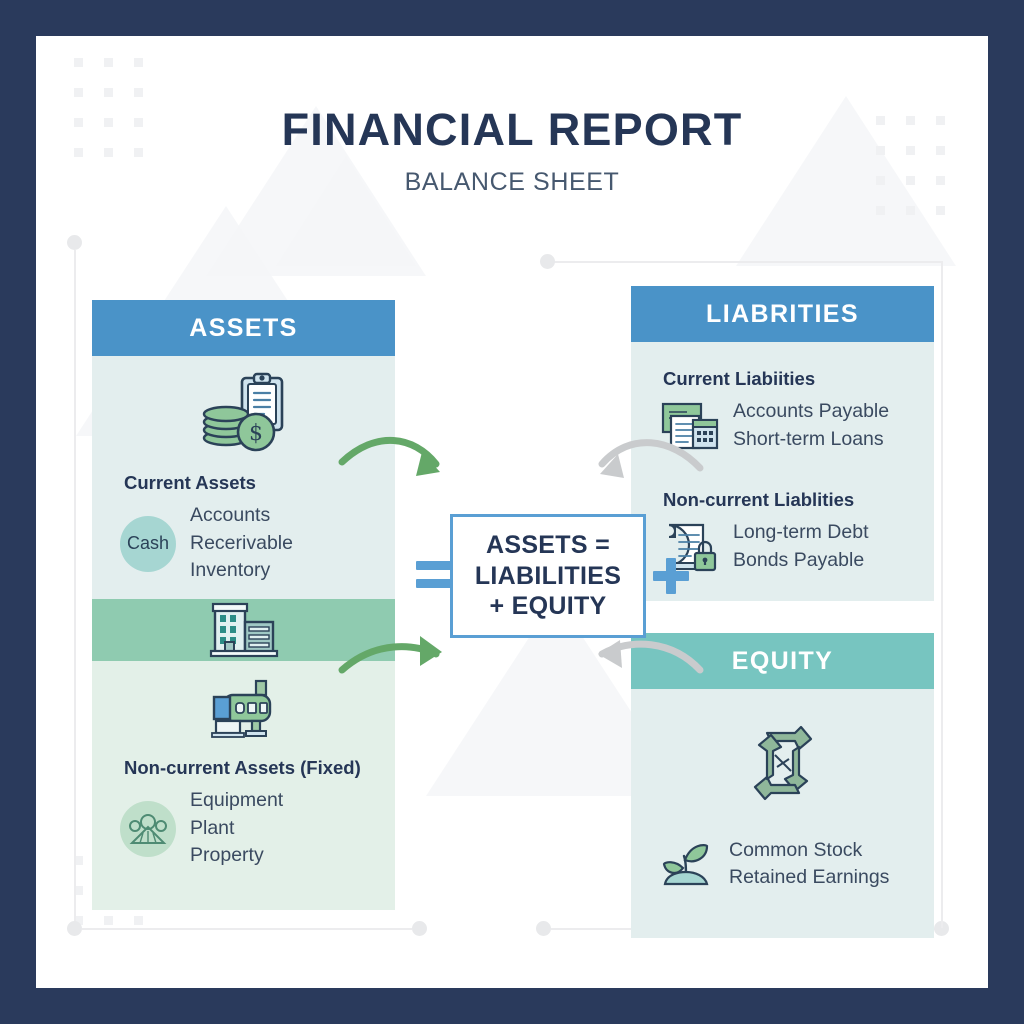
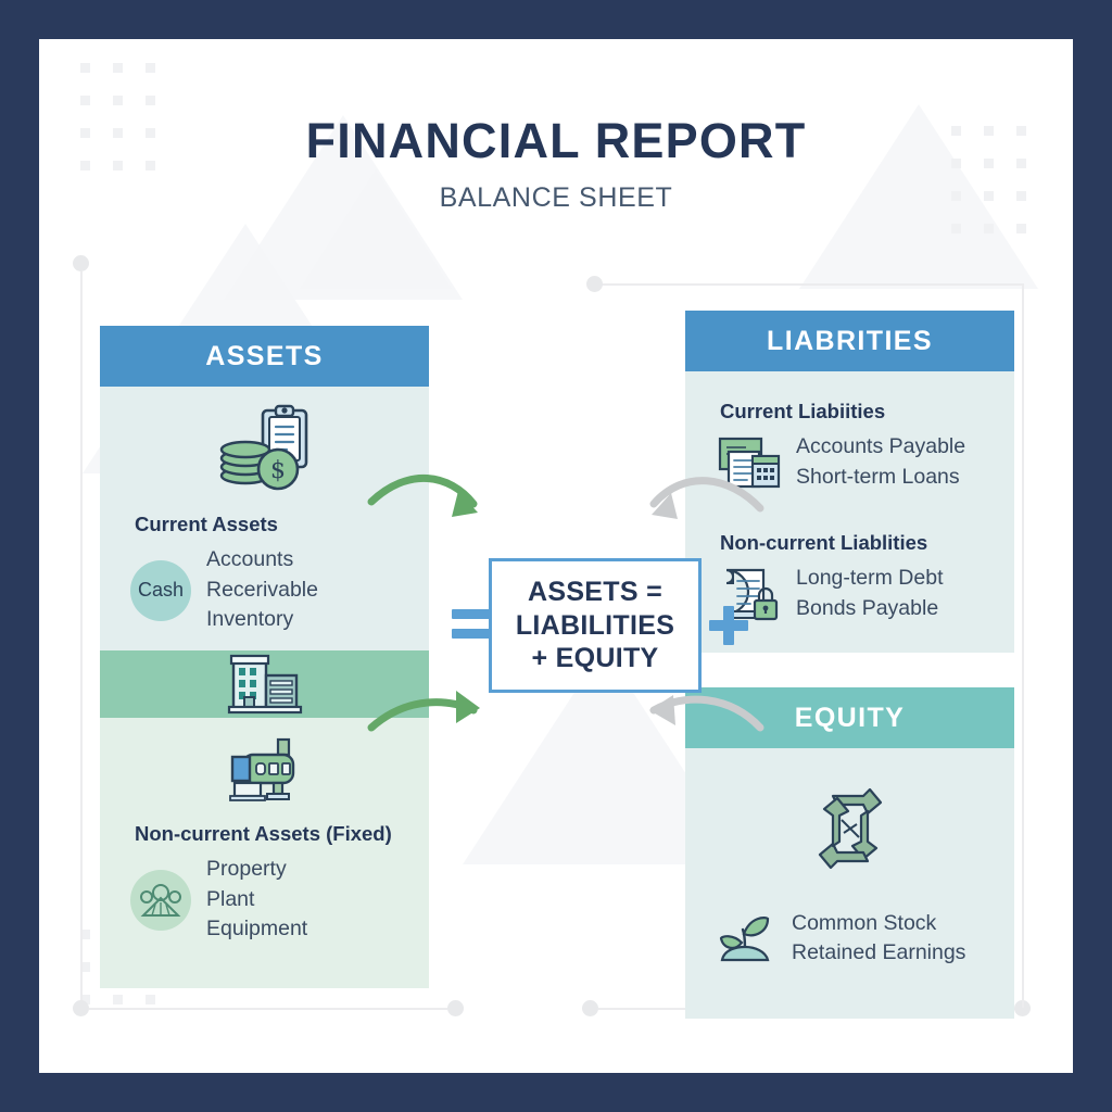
  FINANCIAL REPORT
  BALANCE SHEET
  ASSETS
  $
  Current Assets
  Cash
  Accounts
  Recerivable
  Inventory
  Non-current Assets (Fixed)
- Equipment
+ Property
  Plant
- Property
+ Equipment
  LIABRITIES
  Current Liabiities
  Accounts Payable
  Short-term Loans
  Non-current Liablities
  Long-term Debt
  Bonds Payable
  EQUITY
  Common Stock
  Retained Earnings
  ASSETS =
  LIABILITIES
  + EQUITY
